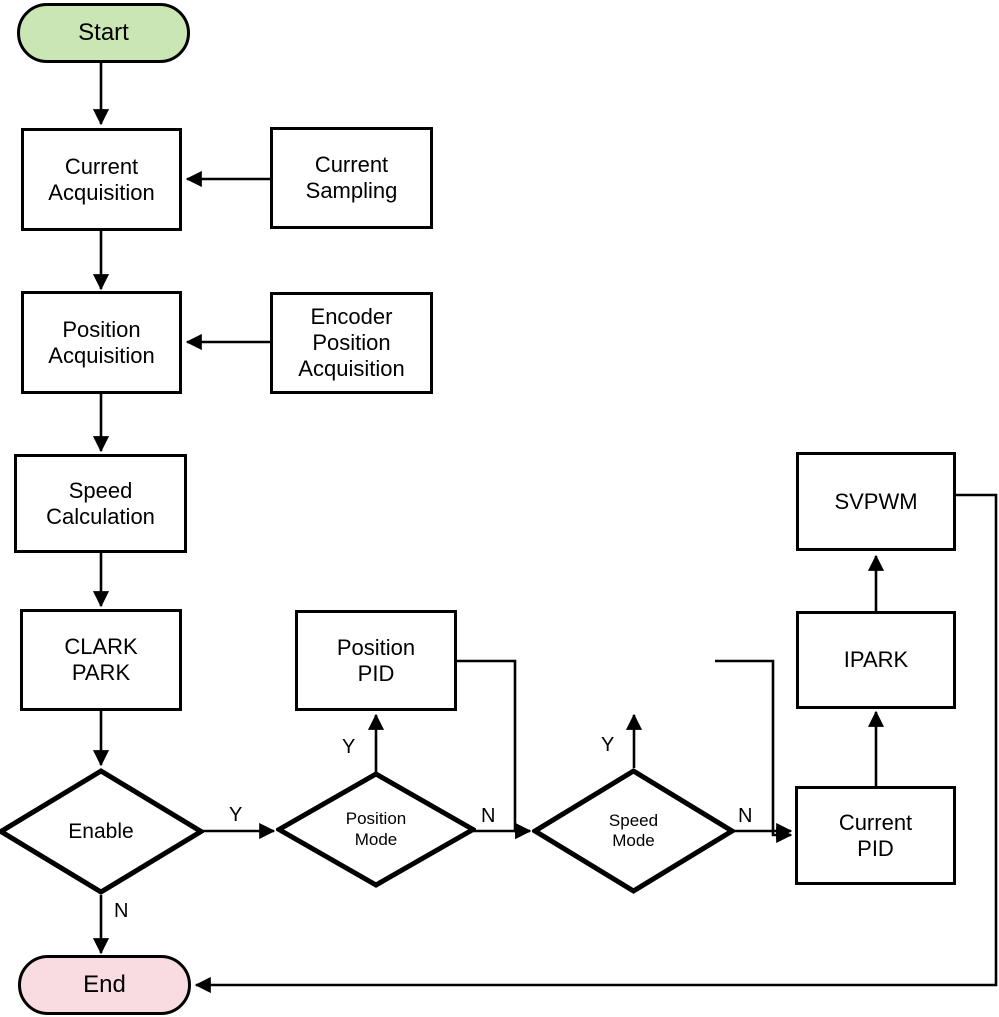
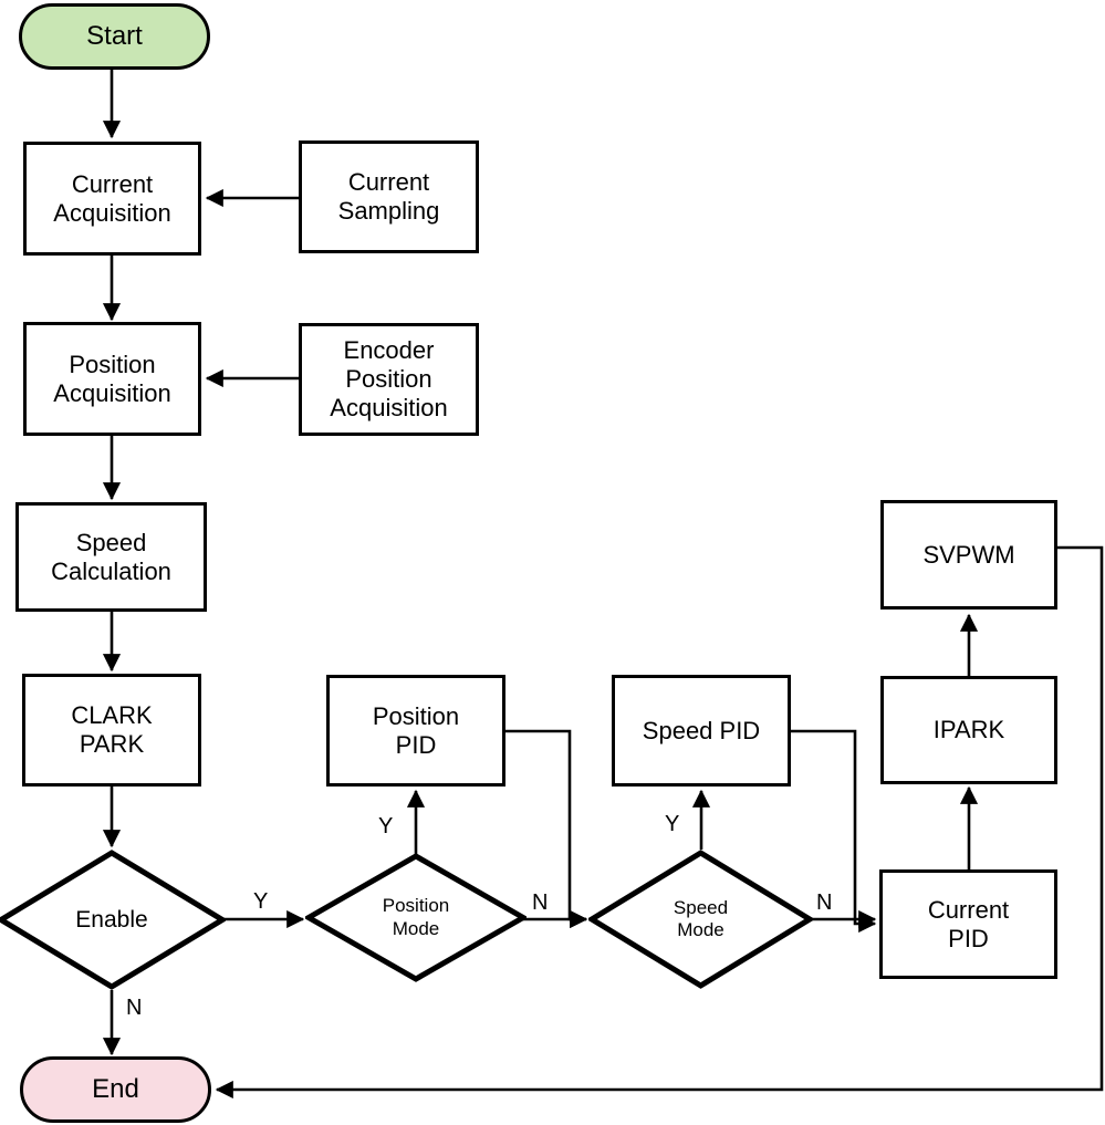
  Start
  Current
  Acquisition
  Current
  Sampling
  Position
  Acquisition
  Encoder
  Position
  Acquisition
  Speed
  Calculation
  CLARK
  PARK
  Position
  PID
+ Speed PID
  SVPWM
  IPARK
  Current
  PID
  Enable
  Position
  Mode
  Speed
  Mode
  End
  Y
  N
  Y
  N
  Y
  N
